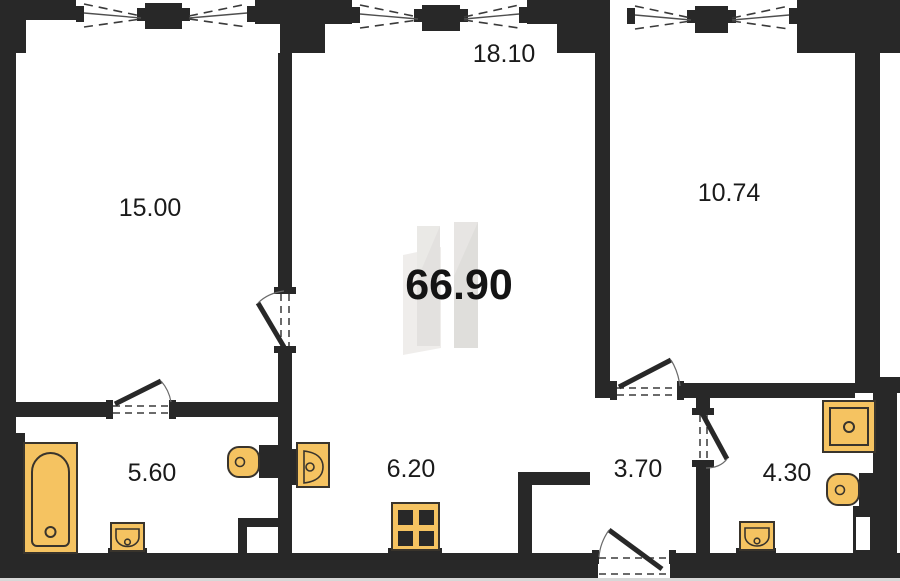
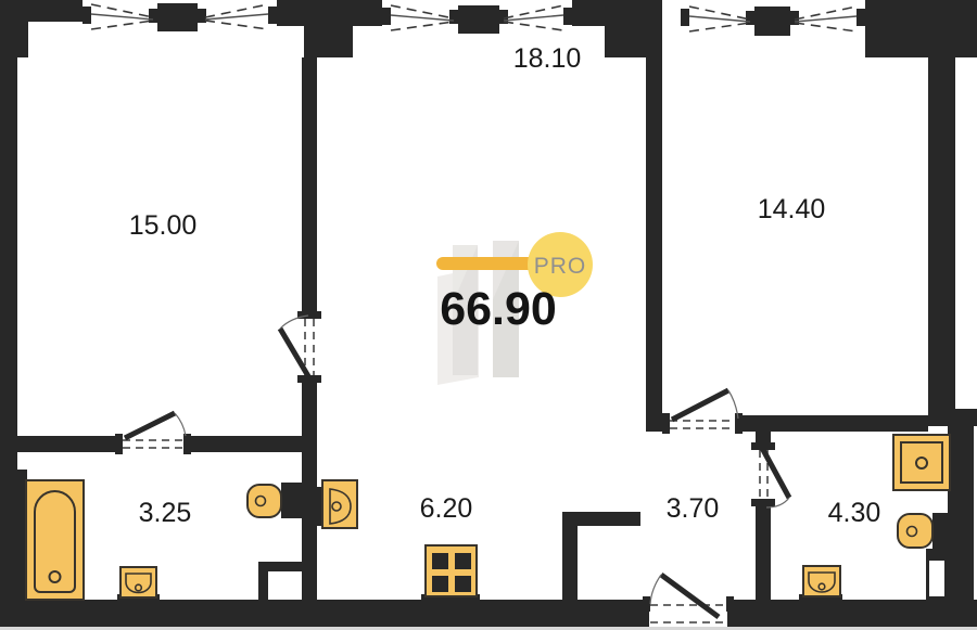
+ PRO
  66.90
  15.00
  18.10
- 10.74
+ 14.40
- 5.60
+ 3.25
  6.20
  3.70
  4.30
